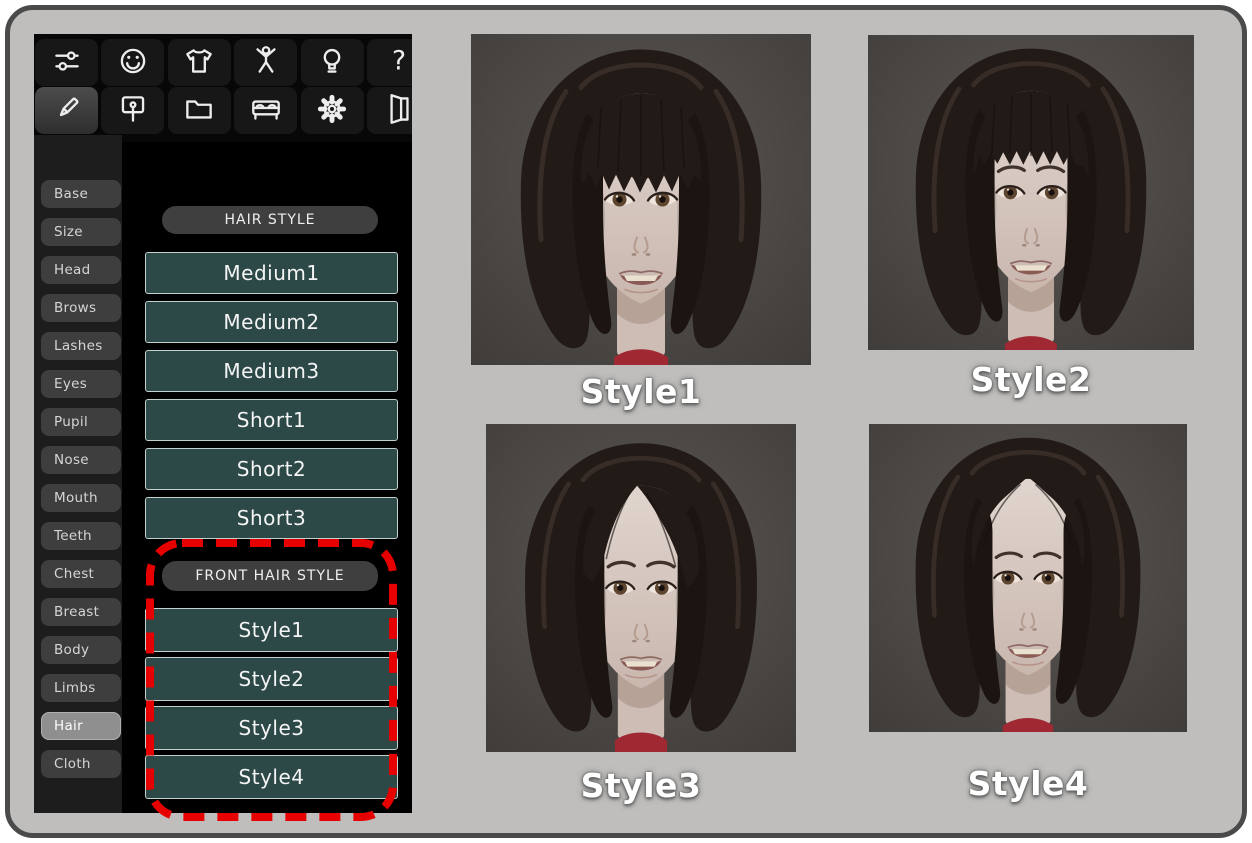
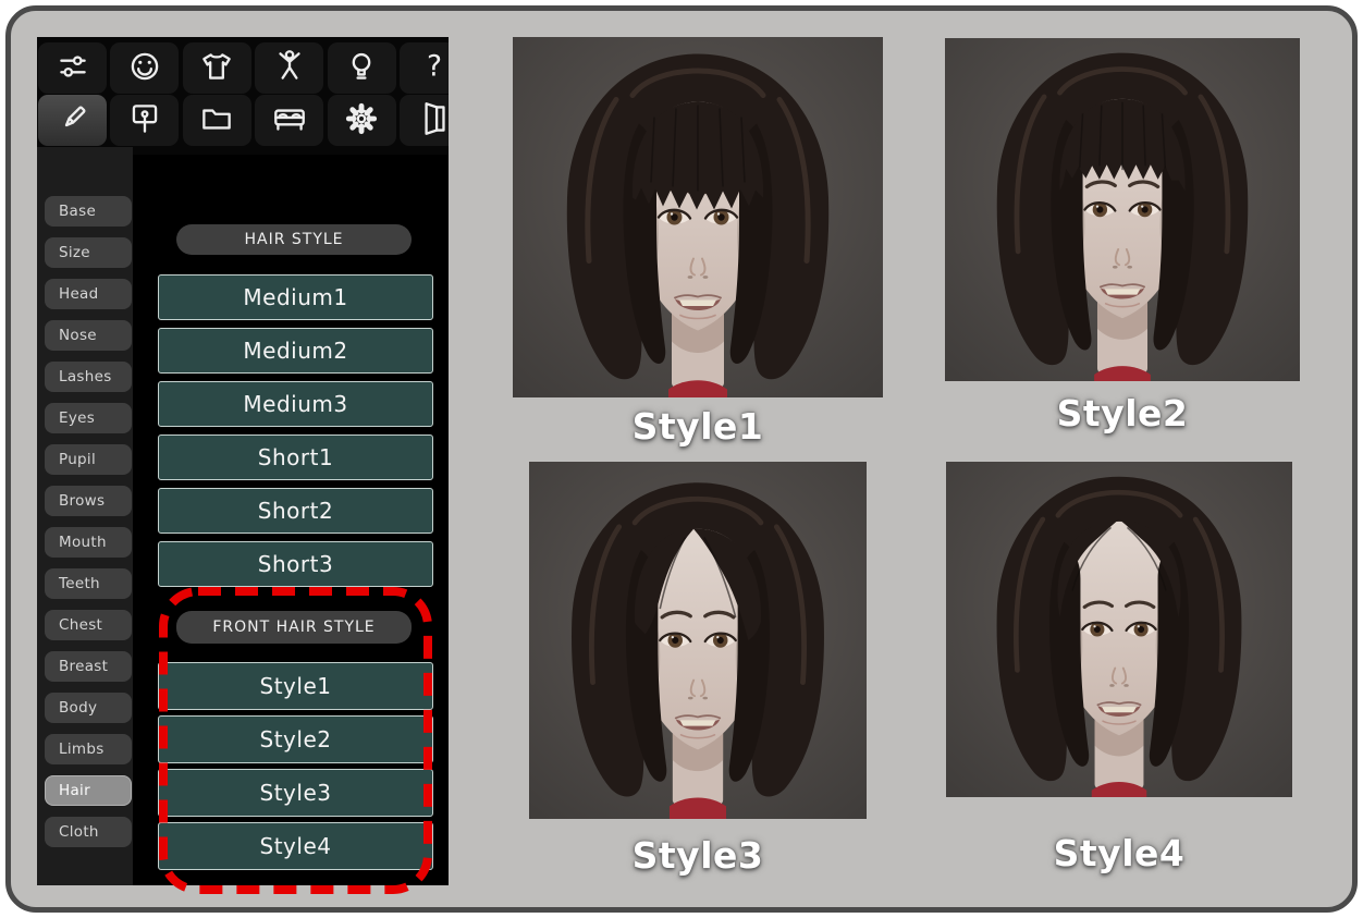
  ?
  Base
  Size
  Head
- Brows
+ Nose
  Lashes
  Eyes
  Pupil
- Nose
+ Brows
  Mouth
  Teeth
  Chest
  Breast
  Body
  Limbs
  Hair
  Cloth
  HAIR STYLE
  Medium1
  Medium2
  Medium3
  Short1
  Short2
  Short3
  FRONT HAIR STYLE
  Style1
  Style2
  Style3
  Style4
  Style1
  Style2
  Style3
  Style4
